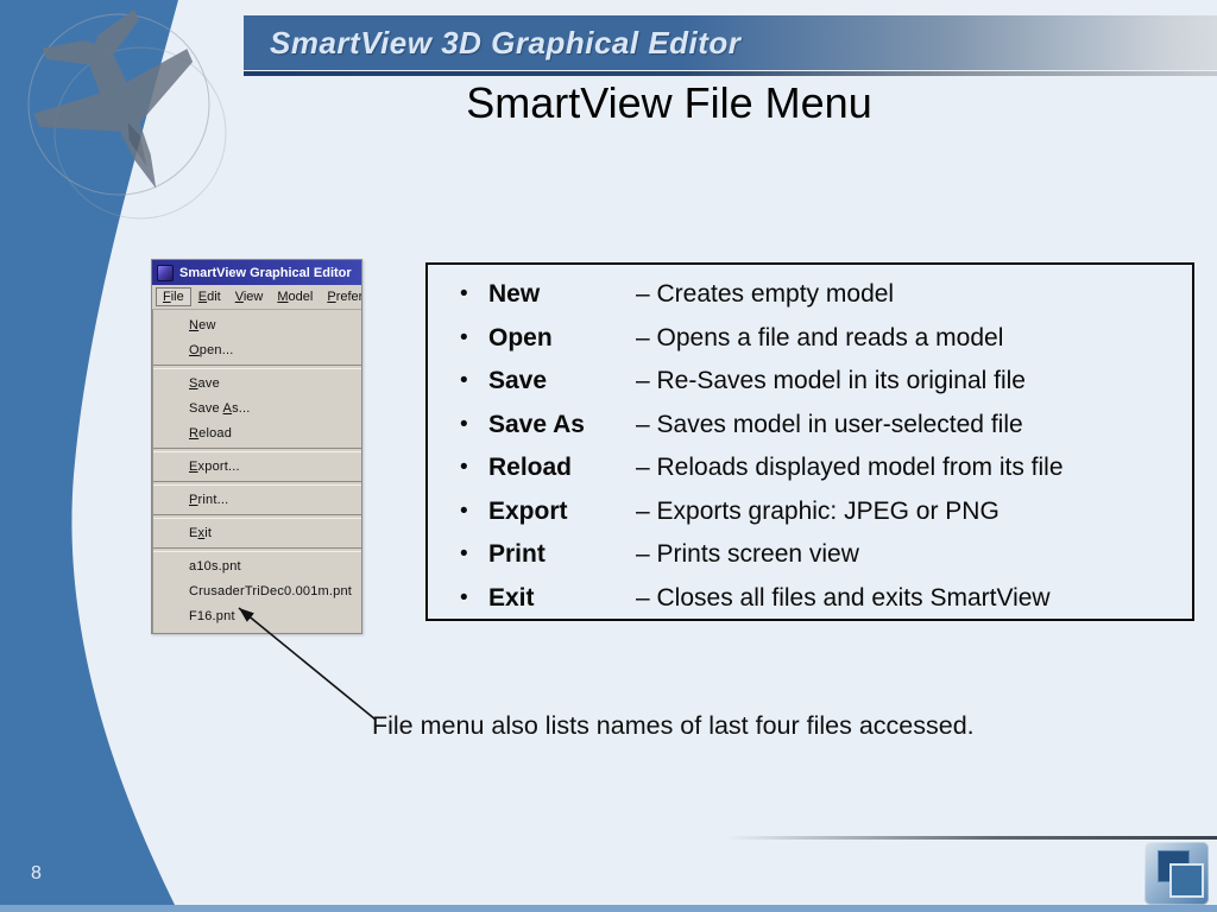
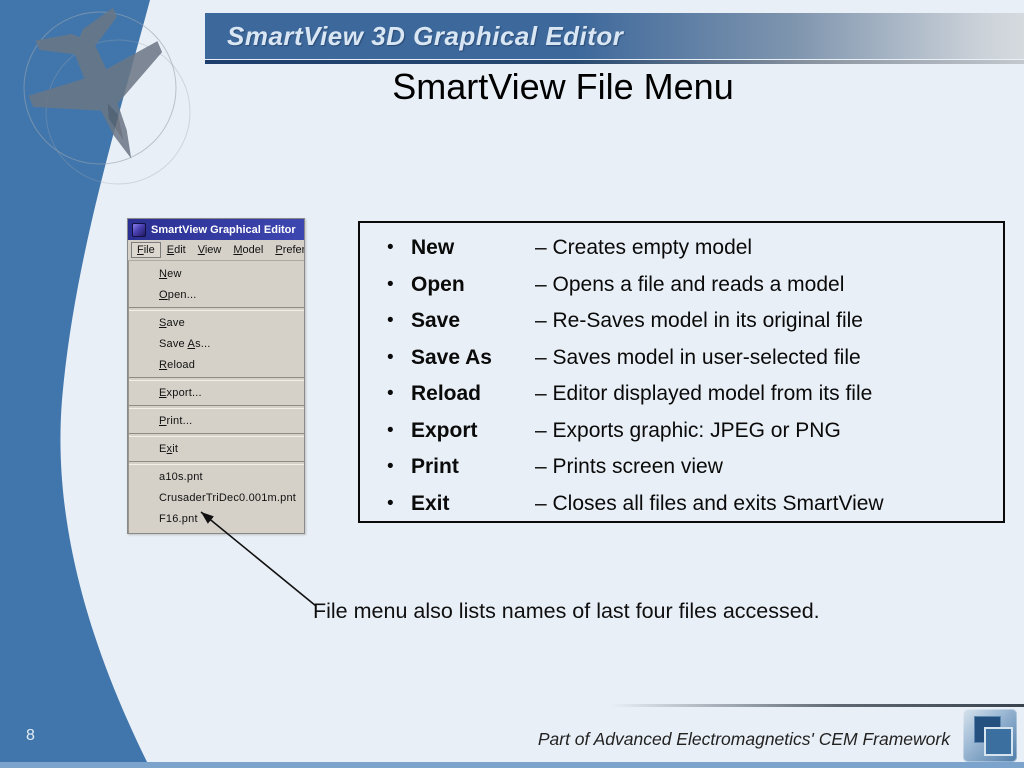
  SmartView 3D Graphical Editor
  SmartView File Menu
  SmartView Graphical Editor
  File
  Edit
  View
  Model
  New
  Open...
  Save
  Save As...
  Reload
  Export...
  Print...
  Exit
  a10s.pnt
  CrusaderTriDec0.001m.pnt
  F16.pnt
  •
  New
  – Creates empty model
  •
  Open
  – Opens a file and reads a model
  •
  Save
  – Re-Saves model in its original file
  •
  Save As
  – Saves model in user-selected file
  •
  Reload
- – Reloads displayed model from its file
+ – Editor displayed model from its file
  •
  Export
  – Exports graphic: JPEG or PNG
  •
  Print
  – Prints screen view
  •
  Exit
  – Closes all files and exits SmartView
  File menu also lists names of last four files accessed.
+ Part of Advanced Electromagnetics' CEM Framework
  8
